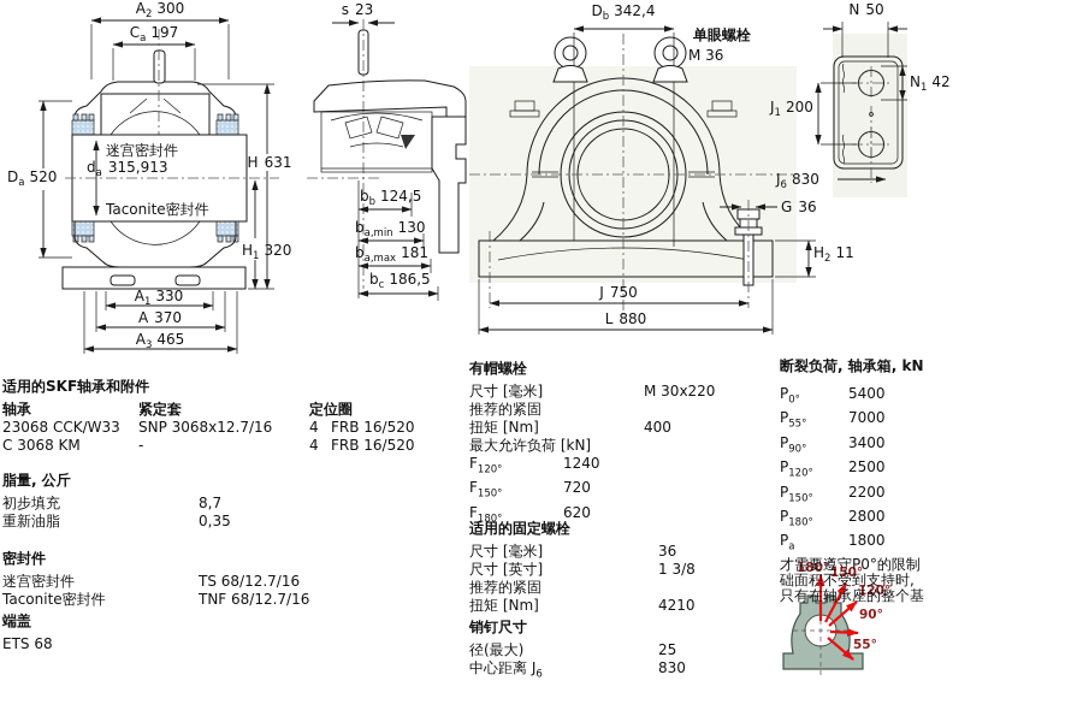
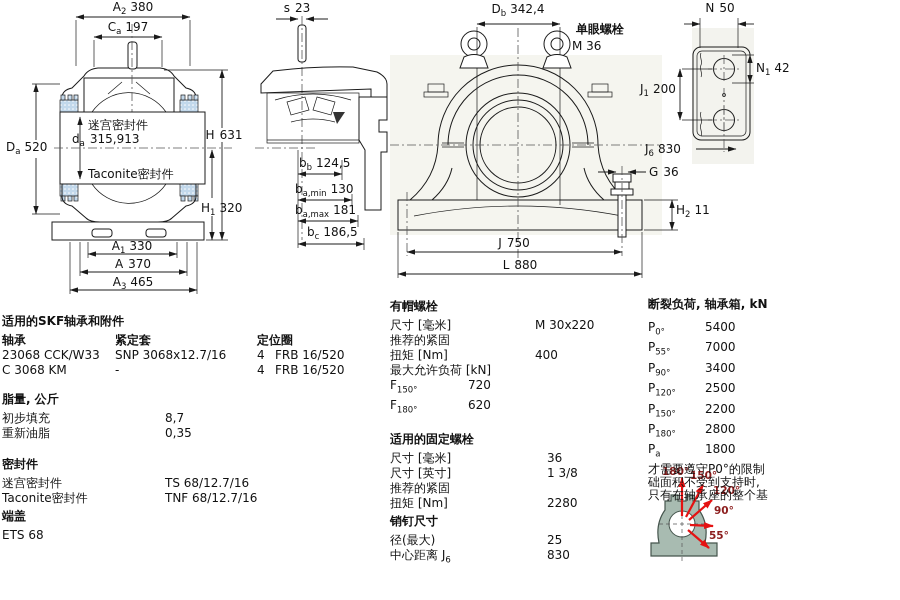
- A2 300
+ A2 380
  Ca 197
  迷宫密封件
  da 315,913
  Taconite密封件
  Da 520
  H 631
  H1 320
  A1 330
  A 370
  A3 465
  s 23
  bb 124,5
  ba,min 130
  ba,max 181
  bc 186,5
  Db 342,4
  单眼螺栓
  M 36
  G 36
  H2 11
  J 750
  L 880
  N 50
  J1 200
  N1 42
  J6 830
  180°
  150°
  120°
  90°
  55°
  适用的SKF轴承和附件
  轴承
  紧定套
  定位圈
  23068 CCK/W33
  SNP 3068x12.7/16
  4
  FRB 16/520
  C 3068 KM
  -
  4
  FRB 16/520
  脂量, 公斤
  初步填充
  8,7
  重新油脂
  0,35
  密封件
  迷宫密封件
  TS 68/12.7/16
  Taconite密封件
  TNF 68/12.7/16
  端盖
  ETS 68
  有帽螺栓
  尺寸 [毫米]
  M 30x220
  推荐的紧固
  扭矩 [Nm]
  400
  最大允许负荷 [kN]
- F120°
- 1240
  F150°
  720
  F180°
  620
  适用的固定螺栓
  尺寸 [毫米]
  36
  尺寸 [英寸]
  1 3/8
  推荐的紧固
  扭矩 [Nm]
- 4210
+ 2280
  销钉尺寸
  径(最大)
  25
  中心距离 J6
  830
  断裂负荷, 轴承箱, kN
  P0°
  5400
  P55°
  7000
  P90°
  3400
  P120°
  2500
  P150°
  2200
  P180°
  2800
  Pa
  1800
  才需要遵守P0°的限制
  础面积不受到支持时,
  只有在轴承座的整个基
